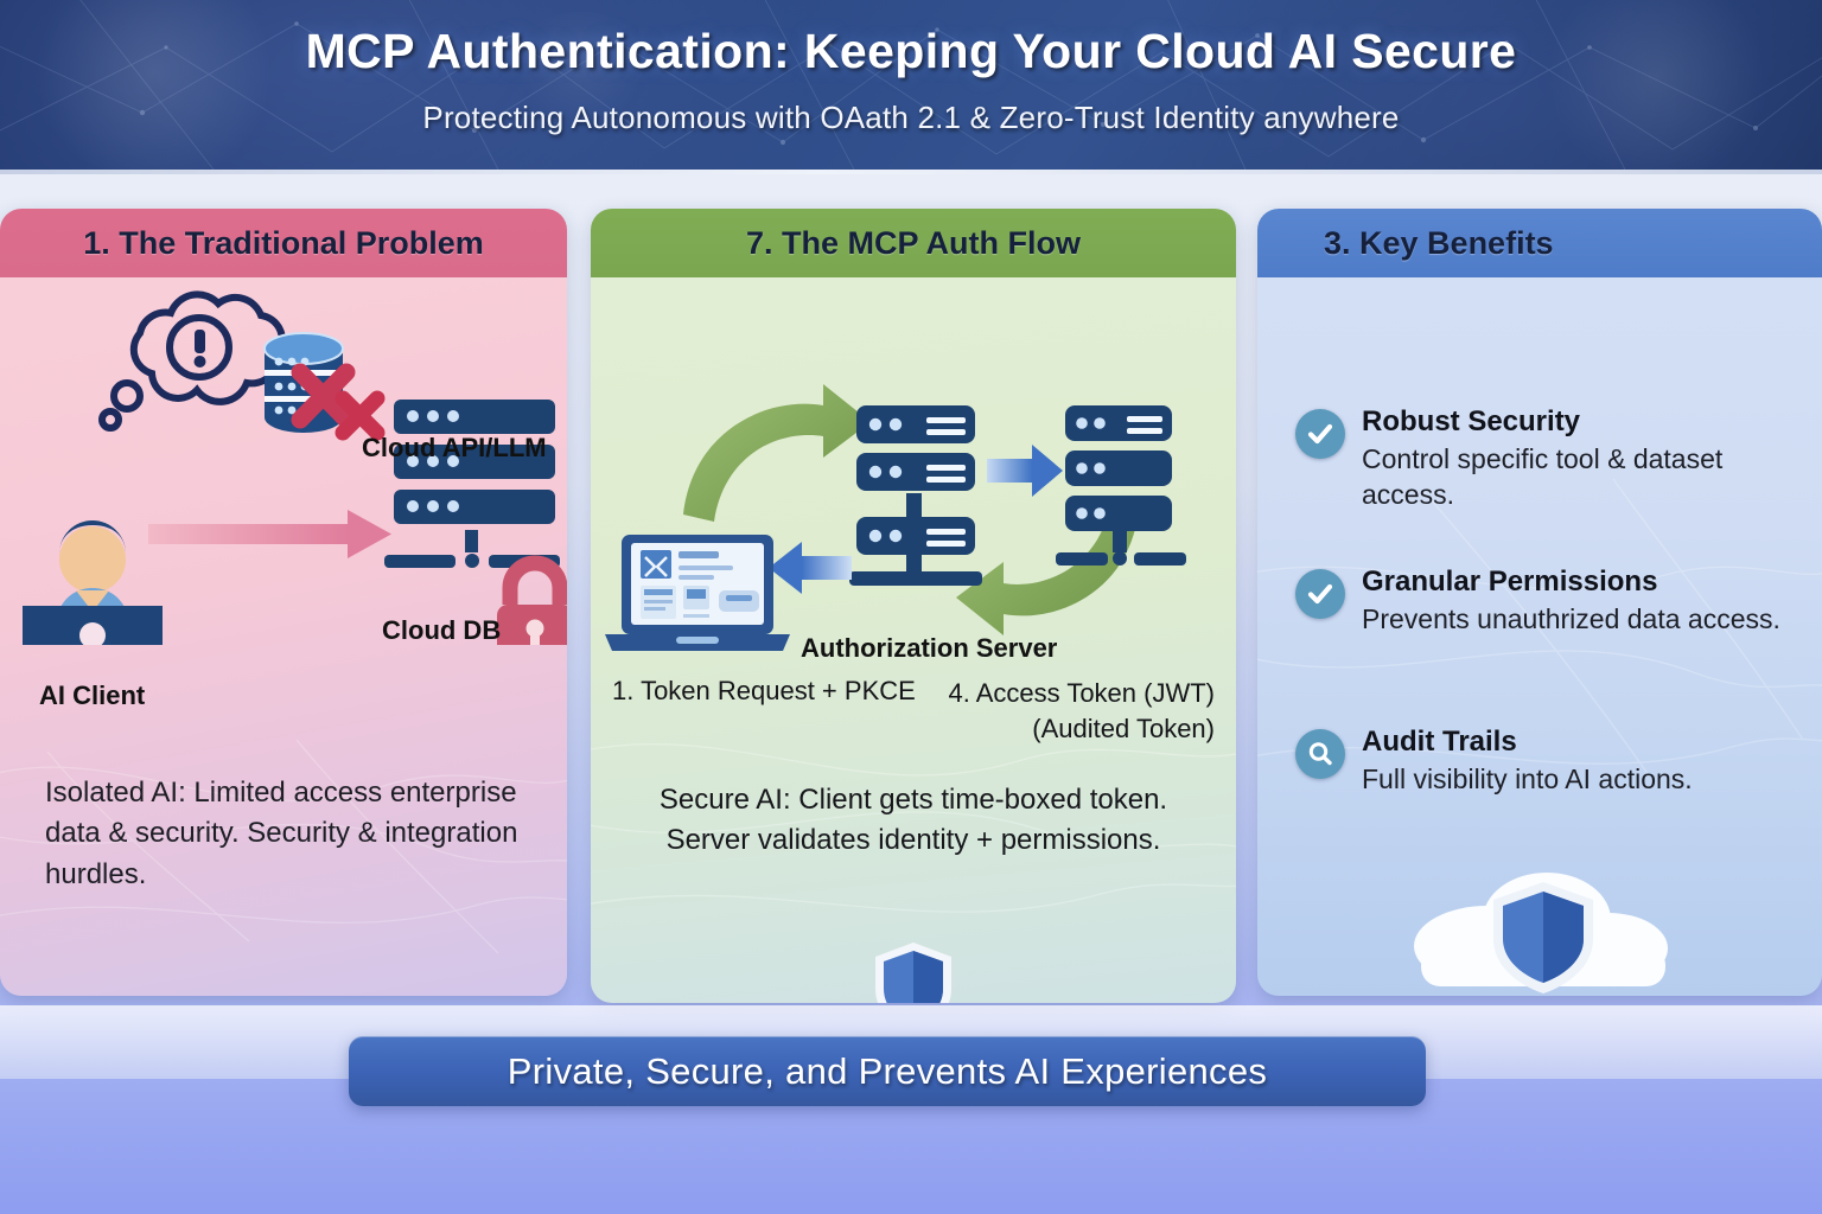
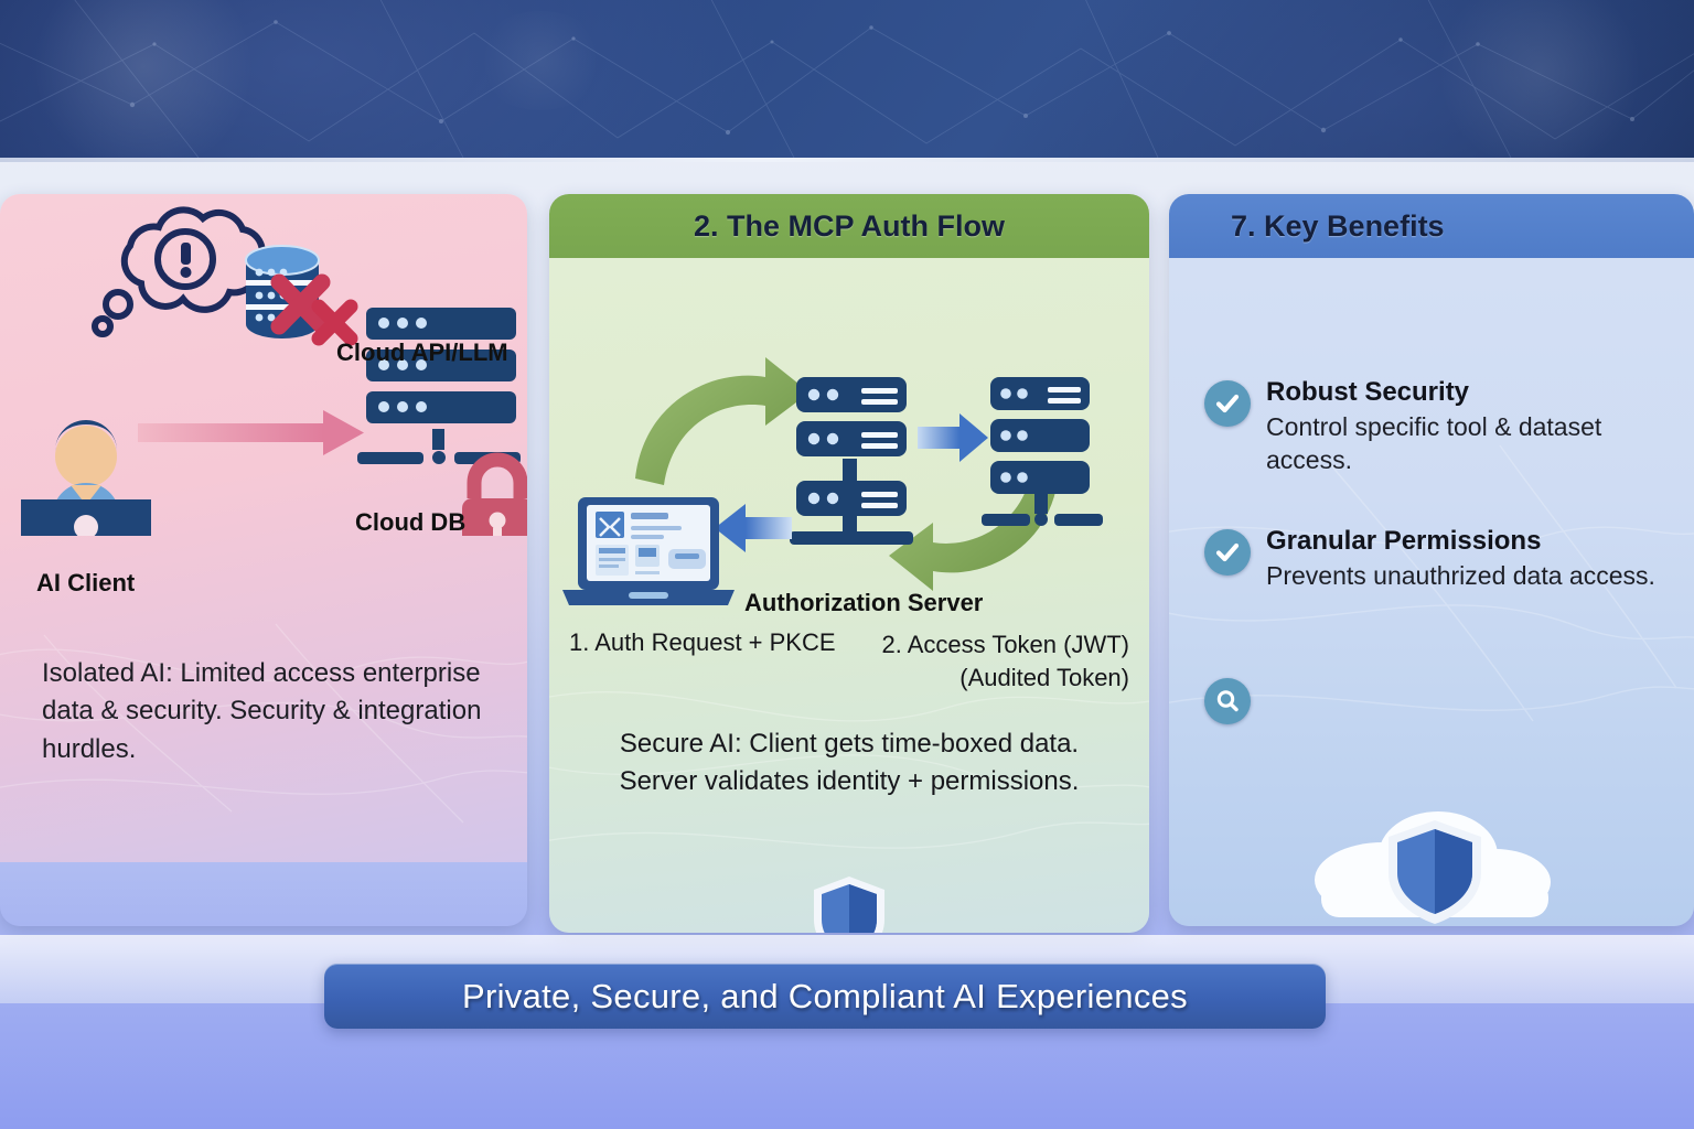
- MCP Authentication: Keeping Your Cloud AI Secure
- Protecting Autonomous with OAath 2.1 & Zero-Trust Identity anywhere
- 1. The Traditional Problem
  Cloud API/LLM
  Cloud DB
  AI Client
  Isolated AI: Limited access enterprise data & security. Security & integration hurdles.
- 7. The MCP Auth Flow
+ 2. The MCP Auth Flow
  Authorization Server
- 1. Token Request + PKCE
+ 1. Auth Request + PKCE
- 4. Access Token (JWT)
+ 2. Access Token (JWT)
  (Audited Token)
- Secure AI: Client gets time-boxed token. Server validates identity + permissions.
+ Secure AI: Client gets time-boxed data. Server validates identity + permissions.
- 3. Key Benefits
+ 7. Key Benefits
  Robust Security
  Control specific tool & dataset access.
  Granular Permissions
  Prevents unauthrized data access.
- Audit Trails
- Full visibility into AI actions.
- Private, Secure, and Prevents AI Experiences
+ Private, Secure, and Compliant AI Experiences
